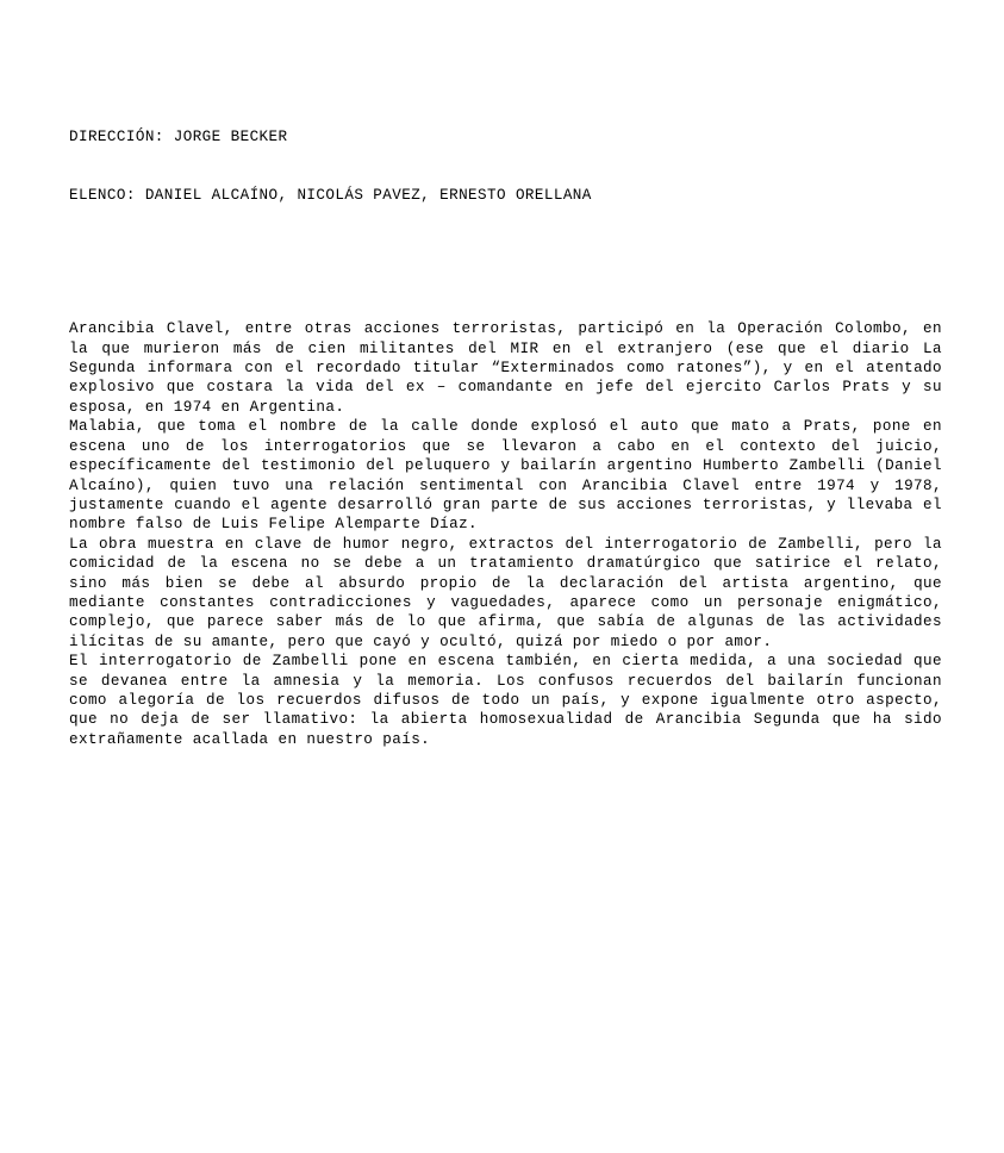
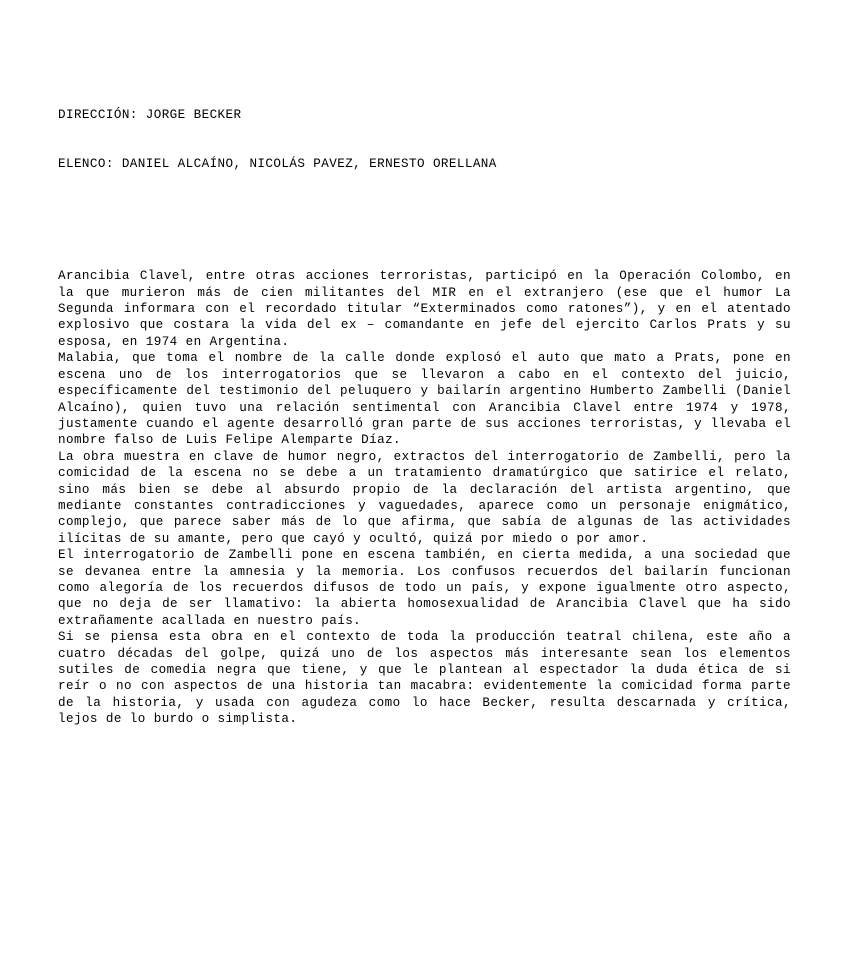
  DIRECCIÓN: JORGE BECKER
  ELENCO: DANIEL ALCAÍNO, NICOLÁS PAVEZ, ERNESTO ORELLANA
- Arancibia Clavel, entre otras acciones terroristas, participó en la Operación Colombo, en la que murieron más de cien militantes del MIR en el extranjero (ese que el diario La Segunda informara con el recordado titular “Exterminados como ratones”), y en el atentado explosivo que costara la vida del ex – comandante en jefe del ejercito Carlos Prats y su esposa, en 1974 en Argentina.
+ Arancibia Clavel, entre otras acciones terroristas, participó en la Operación Colombo, en la que murieron más de cien militantes del MIR en el extranjero (ese que el humor La Segunda informara con el recordado titular “Exterminados como ratones”), y en el atentado explosivo que costara la vida del ex – comandante en jefe del ejercito Carlos Prats y su esposa, en 1974 en Argentina.
  Malabia, que toma el nombre de la calle donde explosó el auto que mato a Prats, pone en escena uno de los interrogatorios que se llevaron a cabo en el contexto del juicio, específicamente del testimonio del peluquero y bailarín argentino Humberto Zambelli (Daniel Alcaíno), quien tuvo una relación sentimental con Arancibia Clavel entre 1974 y 1978, justamente cuando el agente desarrolló gran parte de sus acciones terroristas, y llevaba el nombre falso de Luis Felipe Alemparte Díaz.
  La obra muestra en clave de humor negro, extractos del interrogatorio de Zambelli, pero la comicidad de la escena no se debe a un tratamiento dramatúrgico que satirice el relato, sino más bien se debe al absurdo propio de la declaración del artista argentino, que mediante constantes contradicciones y vaguedades, aparece como un personaje enigmático, complejo, que parece saber más de lo que afirma, que sabía de algunas de las actividades ilícitas de su amante, pero que cayó y ocultó, quizá por miedo o por amor.
- El interrogatorio de Zambelli pone en escena también, en cierta medida, a una sociedad que se devanea entre la amnesia y la memoria. Los confusos recuerdos del bailarín funcionan como alegoría de los recuerdos difusos de todo un país, y expone igualmente otro aspecto, que no deja de ser llamativo: la abierta homosexualidad de Arancibia Segunda que ha sido extrañamente acallada en nuestro país.
+ El interrogatorio de Zambelli pone en escena también, en cierta medida, a una sociedad que se devanea entre la amnesia y la memoria. Los confusos recuerdos del bailarín funcionan como alegoría de los recuerdos difusos de todo un país, y expone igualmente otro aspecto, que no deja de ser llamativo: la abierta homosexualidad de Arancibia Clavel que ha sido extrañamente acallada en nuestro país.
+ Si se piensa esta obra en el contexto de toda la producción teatral chilena, este año a cuatro décadas del golpe, quizá uno de los aspectos más interesante sean los elementos sutiles de comedia negra que tiene, y que le plantean al espectador la duda ética de si reír o no con aspectos de una historia tan macabra: evidentemente la comicidad forma parte de la historia, y usada con agudeza como lo hace Becker, resulta descarnada y crítica, lejos de lo burdo o simplista.
